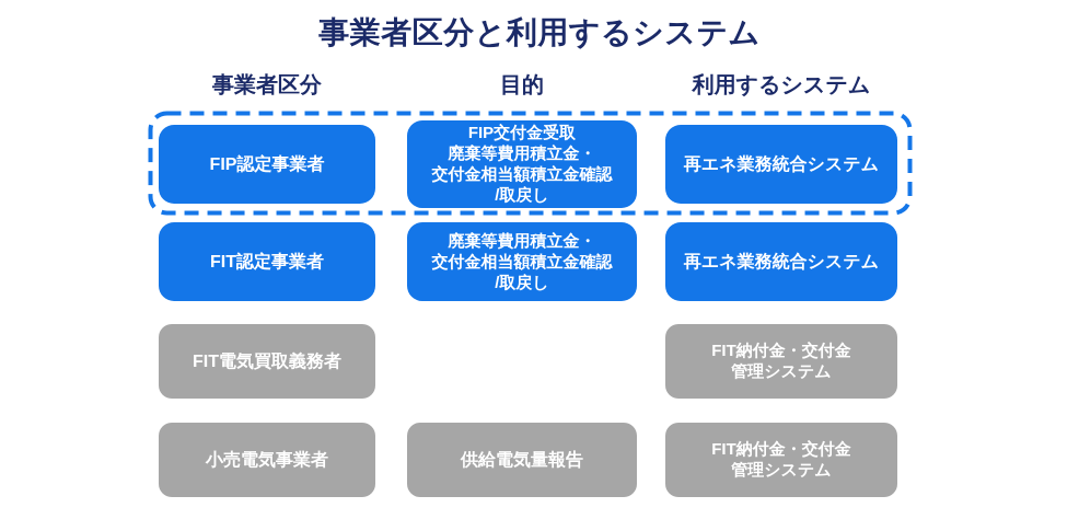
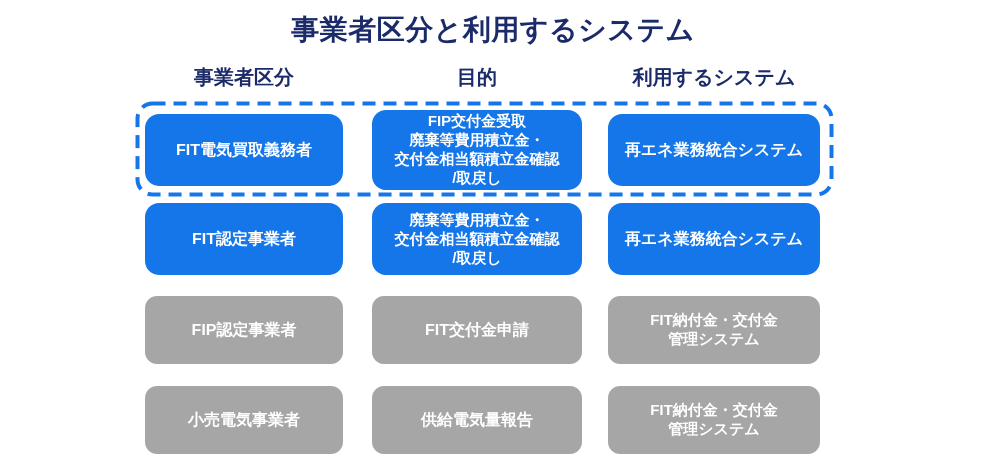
  事業者区分と利用するシステム
  事業者区分
  目的
  利用するシステム
- FIP認定事業者
+ FIT電気買取義務者
  FIP交付金受取
  廃棄等費用積立金・
  交付金相当額積立金確認
  /取戻し
  再エネ業務統合システム
  FIT認定事業者
  廃棄等費用積立金・
  交付金相当額積立金確認
  /取戻し
  再エネ業務統合システム
- FIT電気買取義務者
+ FIP認定事業者
+ FIT交付金申請
  FIT納付金・交付金
  管理システム
  小売電気事業者
  供給電気量報告
  FIT納付金・交付金
  管理システム
